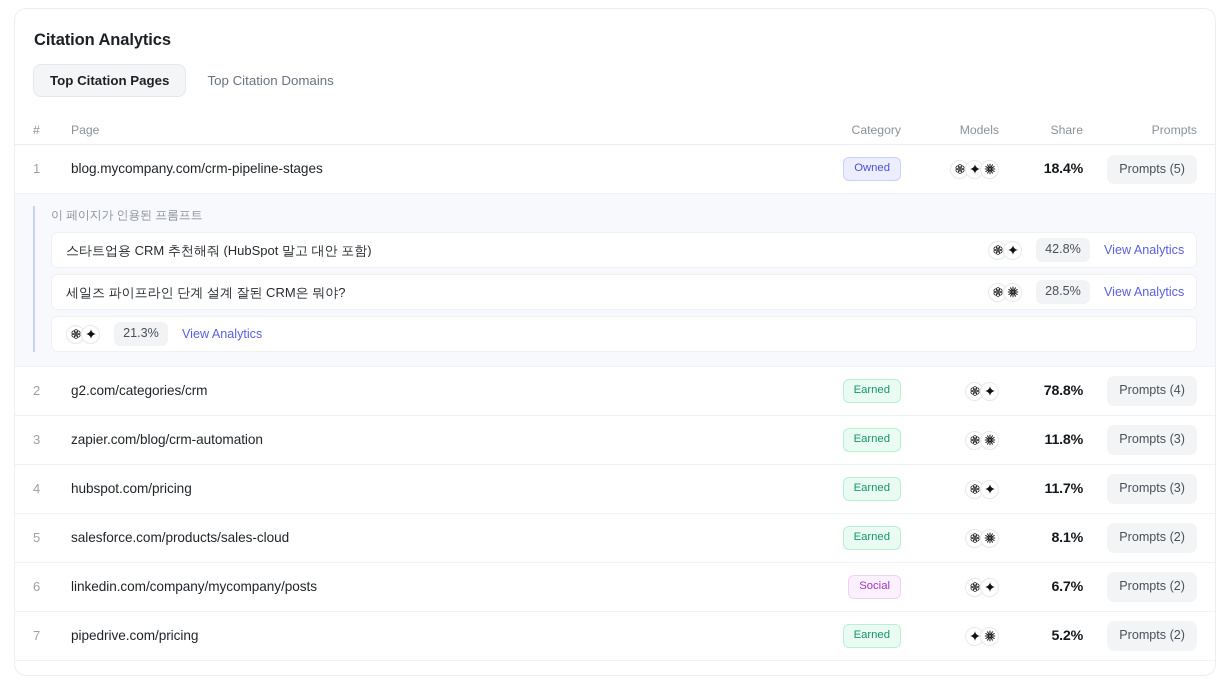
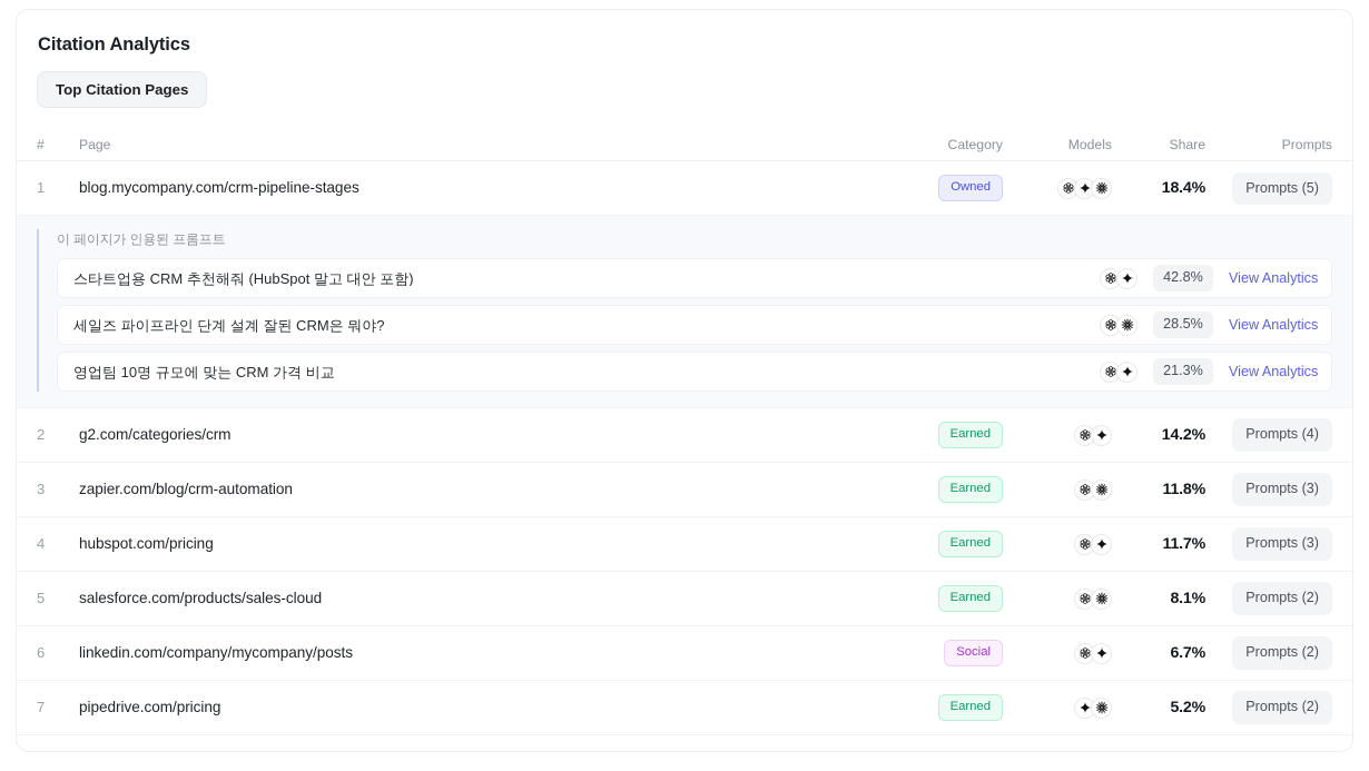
  Citation Analytics
  Top Citation Pages
- Top Citation Domains
  #
  Page
  Category
  Models
  Share
  Prompts
  1
  blog.mycompany.com/crm-pipeline-stages
  Owned
  18.4%
  Prompts (5)
  이 페이지가 인용된 프롬프트
  스타트업용 CRM 추천해줘 (HubSpot 말고 대안 포함)
  42.8%
  View Analytics
  세일즈 파이프라인 단계 설계 잘된 CRM은 뭐야?
  28.5%
  View Analytics
+ 영업팀 10명 규모에 맞는 CRM 가격 비교
  21.3%
  View Analytics
  2
  g2.com/categories/crm
  Earned
- 78.8%
+ 14.2%
  Prompts (4)
  3
  zapier.com/blog/crm-automation
  Earned
  11.8%
  Prompts (3)
  4
  hubspot.com/pricing
  Earned
  11.7%
  Prompts (3)
  5
  salesforce.com/products/sales-cloud
  Earned
  8.1%
  Prompts (2)
  6
  linkedin.com/company/mycompany/posts
  Social
  6.7%
  Prompts (2)
  7
  pipedrive.com/pricing
  Earned
  5.2%
  Prompts (2)
